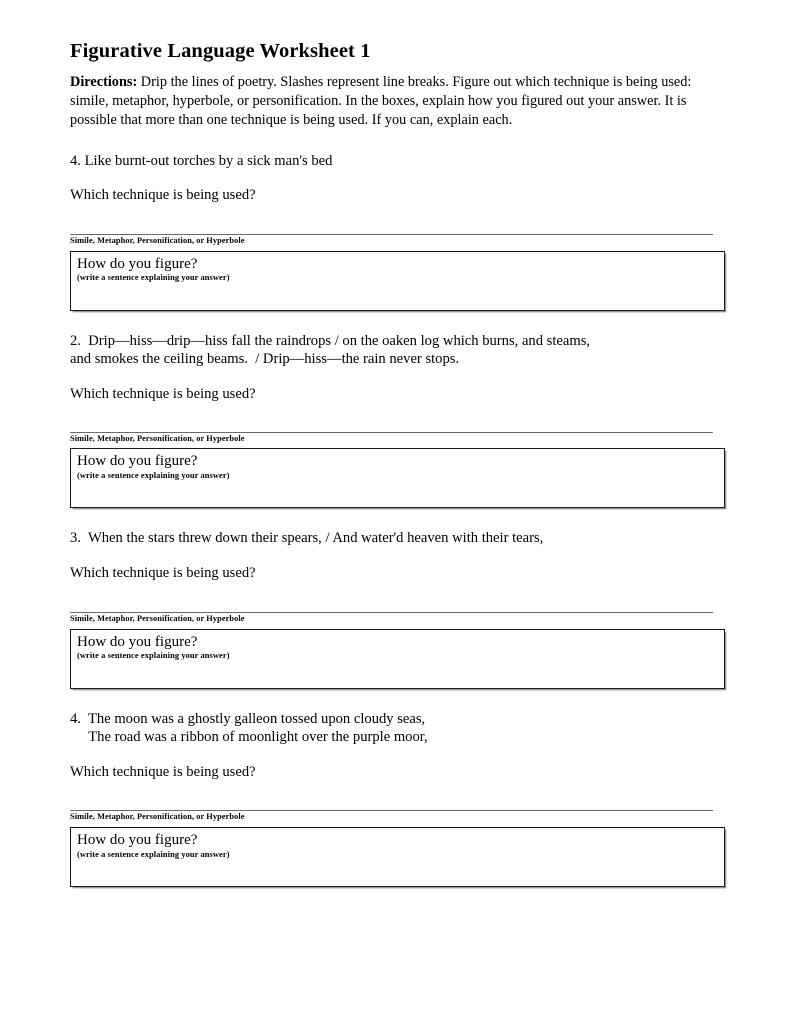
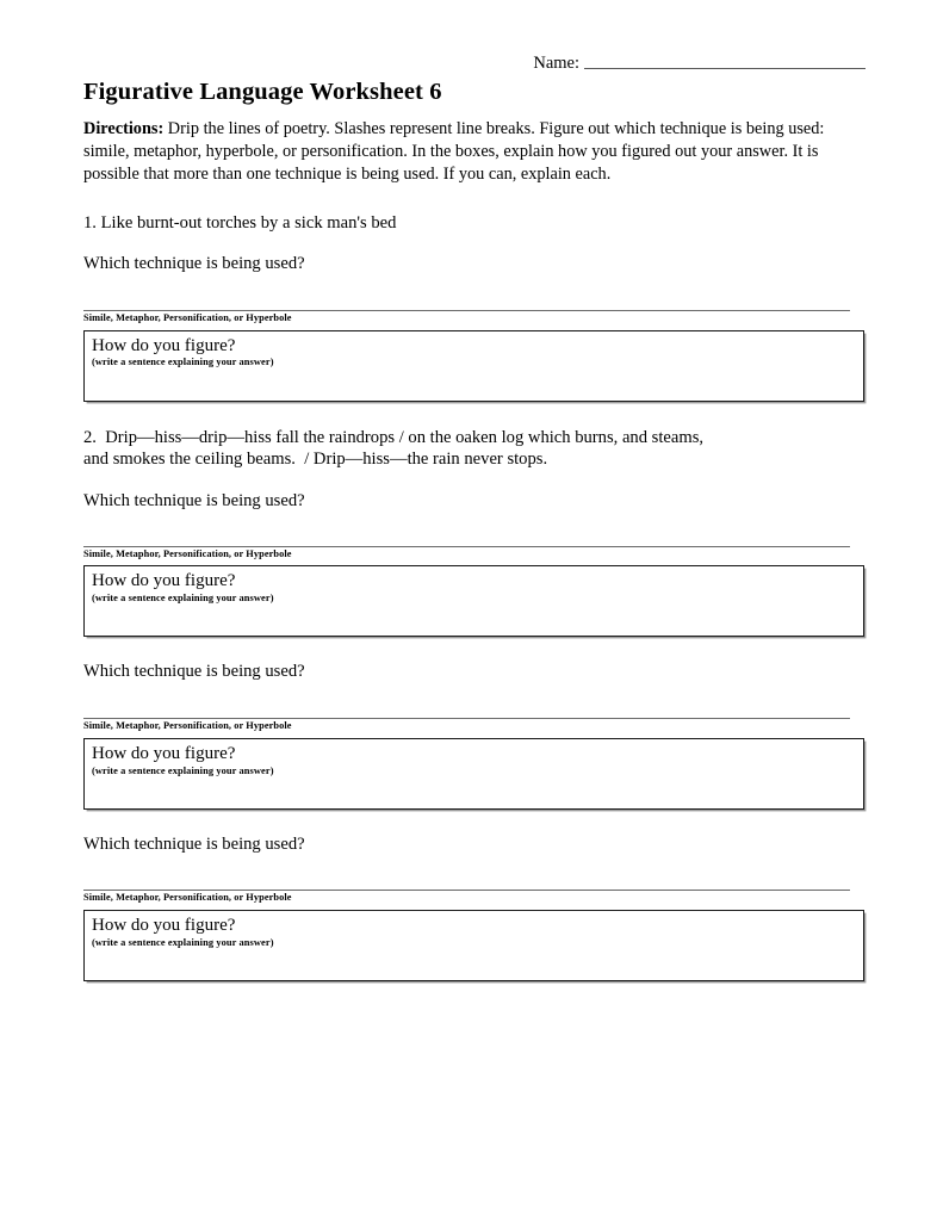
+ Name:
- Figurative Language Worksheet 1
+ Figurative Language Worksheet 6
  Directions: Drip the lines of poetry. Slashes represent line breaks. Figure out which technique is being used: simile, metaphor, hyperbole, or personification. In the boxes, explain how you figured out your answer. It is possible that more than one technique is being used. If you can, explain each.
- 4. Like burnt-out torches by a sick man's bed
+ 1. Like burnt-out torches by a sick man's bed
  Which technique is being used?
  Simile, Metaphor, Personification, or Hyperbole
  How do you figure?
  (write a sentence explaining your answer)
  2. Drip—hiss—drip—hiss fall the raindrops / on the oaken log which burns, and steams,
  and smokes the ceiling beams. / Drip—hiss—the rain never stops.
  Which technique is being used?
  Simile, Metaphor, Personification, or Hyperbole
  How do you figure?
  (write a sentence explaining your answer)
- 3. When the stars threw down their spears, / And water'd heaven with their tears,
  Which technique is being used?
  Simile, Metaphor, Personification, or Hyperbole
  How do you figure?
  (write a sentence explaining your answer)
- 4. The moon was a ghostly galleon tossed upon cloudy seas,
- The road was a ribbon of moonlight over the purple moor,
  Which technique is being used?
  Simile, Metaphor, Personification, or Hyperbole
  How do you figure?
  (write a sentence explaining your answer)
